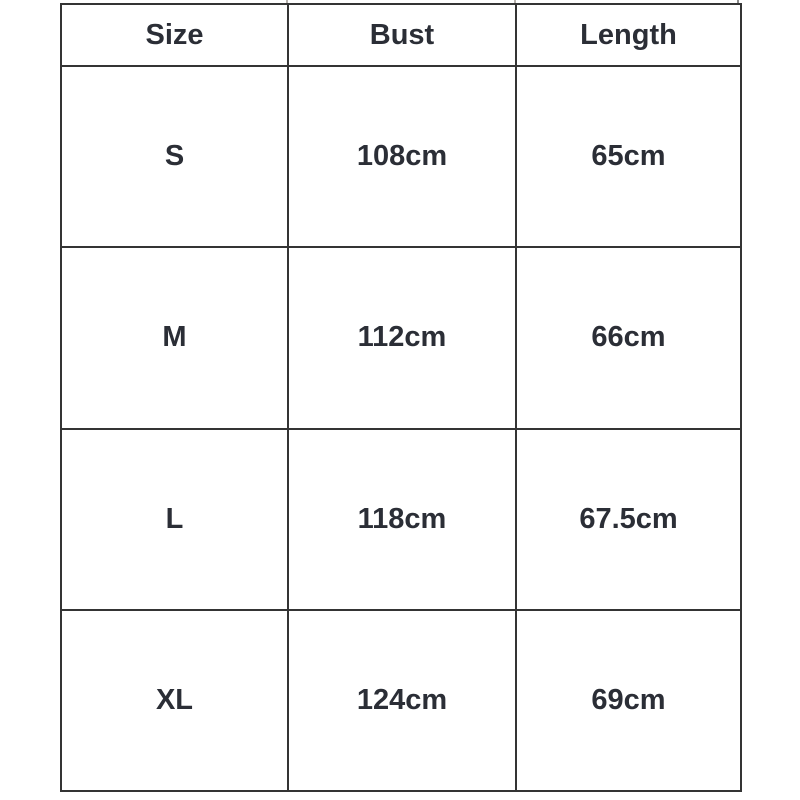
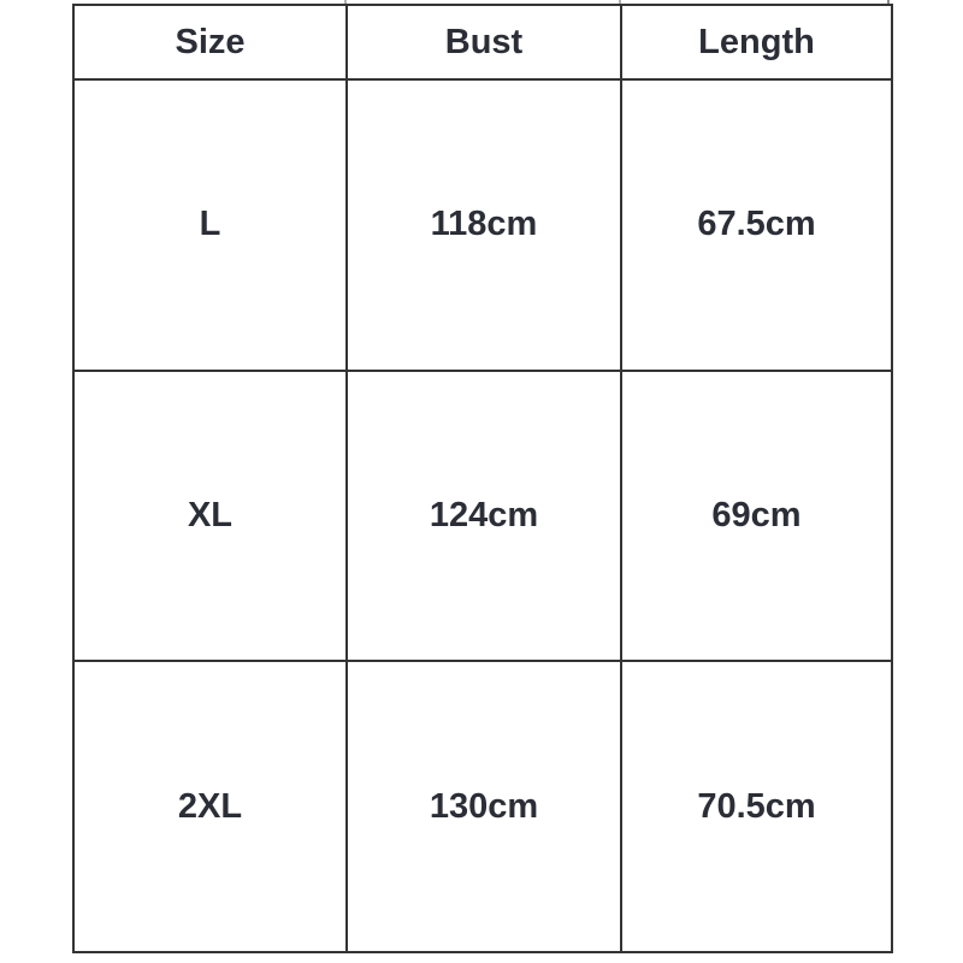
  Size	Bust	Length
- S	108cm	65cm
- M	112cm	66cm
  L	118cm	67.5cm
  XL	124cm	69cm
+ 2XL	130cm	70.5cm
